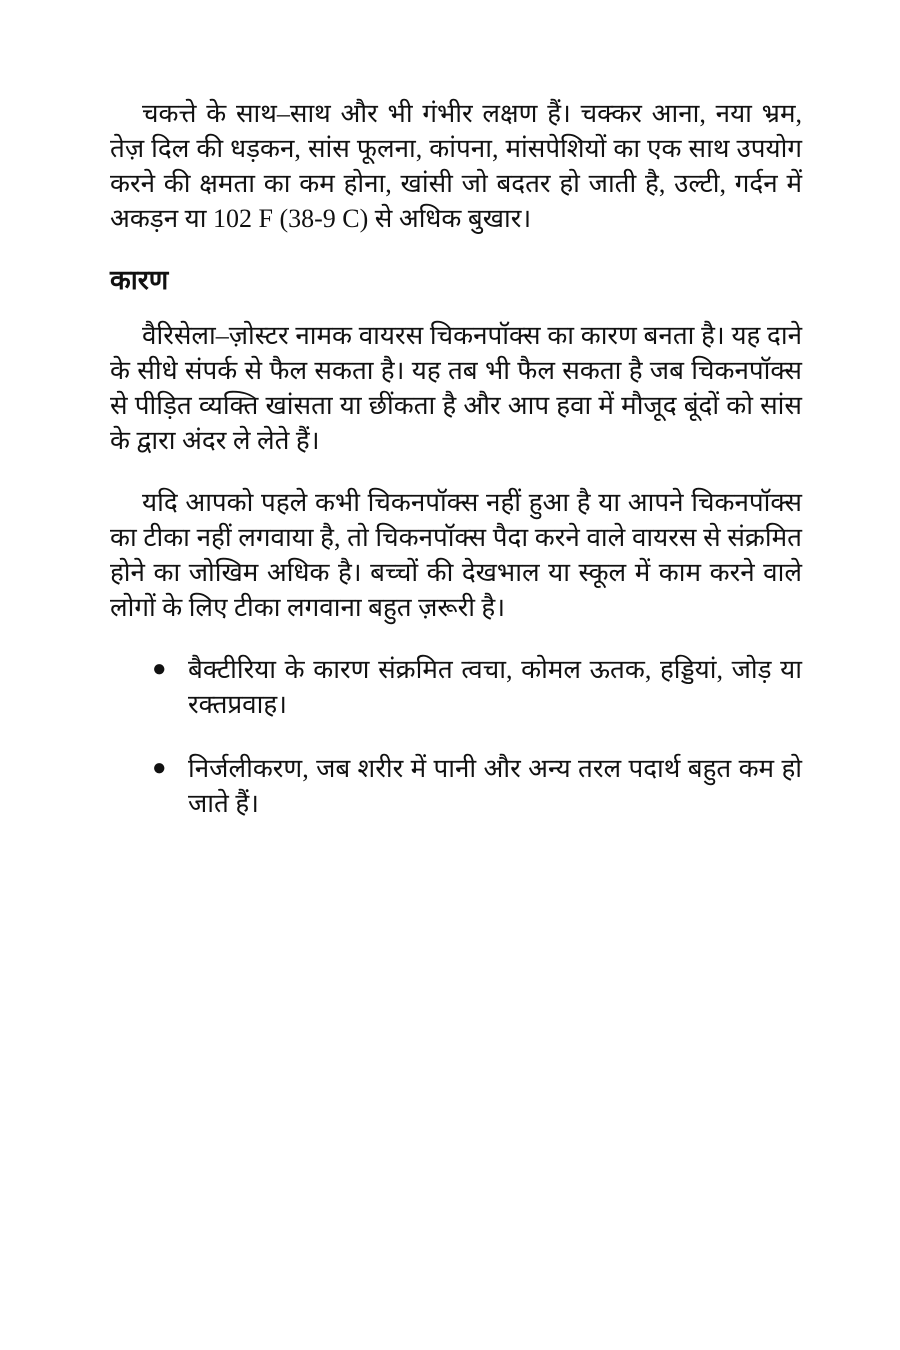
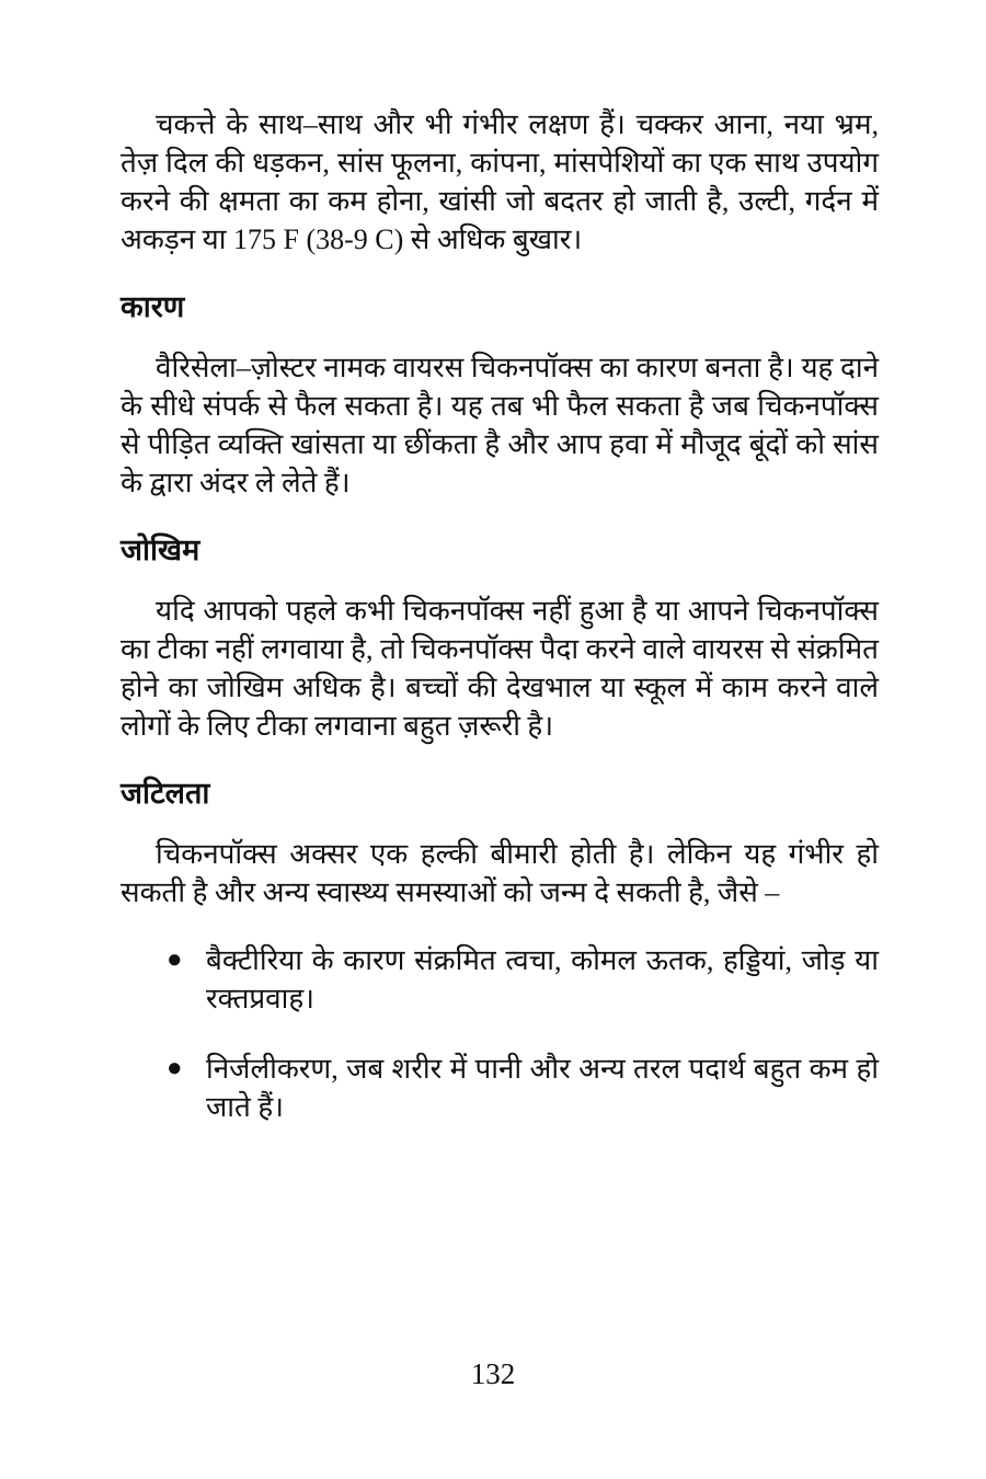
- चकत्ते के साथ–साथ और भी गंभीर लक्षण हैं। चक्कर आना, नया भ्रम, तेज़ दिल की धड़कन, सांस फूलना, कांपना, मांसपेशियों का एक साथ उपयोग करने की क्षमता का कम होना, खांसी जो बदतर हो जाती है, उल्टी, गर्दन में अकड़न या 102 F (38-9 C) से अधिक बुखार।
+ चकत्ते के साथ–साथ और भी गंभीर लक्षण हैं। चक्कर आना, नया भ्रम, तेज़ दिल की धड़कन, सांस फूलना, कांपना, मांसपेशियों का एक साथ उपयोग करने की क्षमता का कम होना, खांसी जो बदतर हो जाती है, उल्टी, गर्दन में अकड़न या 175 F (38-9 C) से अधिक बुखार।
  कारण
  वैरिसेला–ज़ोस्टर नामक वायरस चिकनपॉक्स का कारण बनता है। यह दाने के सीधे संपर्क से फैल सकता है। यह तब भी फैल सकता है जब चिकनपॉक्स से पीड़ित व्यक्ति खांसता या छींकता है और आप हवा में मौजूद बूंदों को सांस के द्वारा अंदर ले लेते हैं।
+ जोखिम
  यदि आपको पहले कभी चिकनपॉक्स नहीं हुआ है या आपने चिकनपॉक्स का टीका नहीं लगवाया है, तो चिकनपॉक्स पैदा करने वाले वायरस से संक्रमित होने का जोखिम अधिक है। बच्चों की देखभाल या स्कूल में काम करने वाले लोगों के लिए टीका लगवाना बहुत ज़रूरी है।
+ जटिलता
+ चिकनपॉक्स अक्सर एक हल्की बीमारी होती है। लेकिन यह गंभीर हो सकती है और अन्य स्वास्थ्य समस्याओं को जन्म दे सकती है, जैसे –
  ●
  बैक्टीरिया के कारण संक्रमित त्वचा, कोमल ऊतक, हड्डियां, जोड़ या रक्तप्रवाह।
  ●
  निर्जलीकरण, जब शरीर में पानी और अन्य तरल पदार्थ बहुत कम हो जाते हैं।
+ 132
